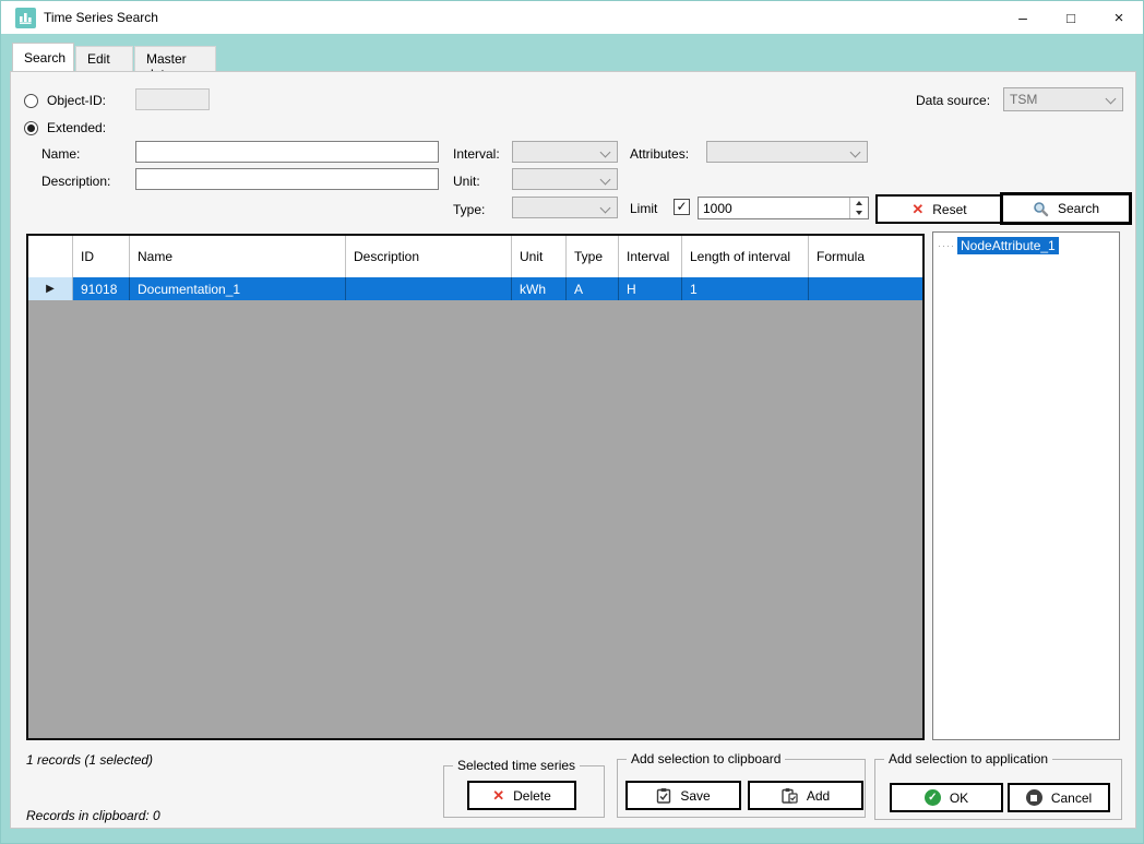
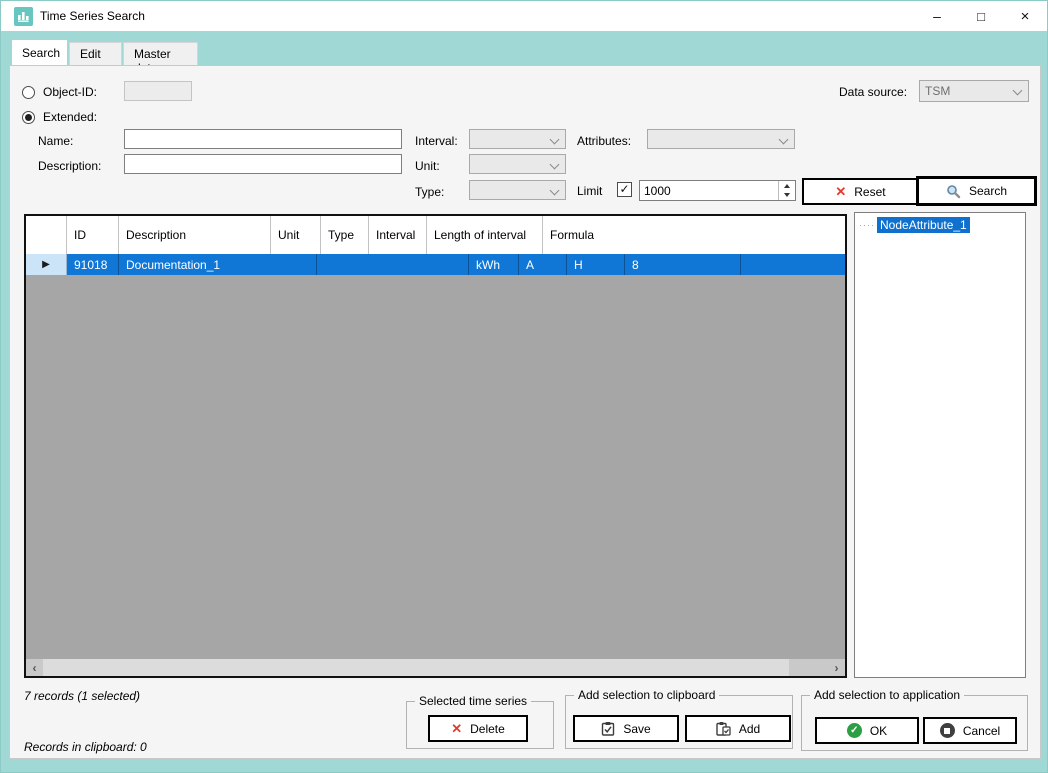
  Time Series Search
  –
  □
  ×
  Search
  Edit
  Object-ID:
  Data source:
  TSM
  Extended:
  Name:
  Interval:
  Attributes:
  Description:
  Unit:
  Type:
  Limit
  ✓
  1000
  ✕
  Reset
  Search
  ID
- Name
  Description
  Unit
  Type
  Interval
  Length of interval
  Formula
  ▶
  91018
  Documentation_1
  kWh
  A
  H
- 1
+ 8
+ ‹
+ ›
  ····
  NodeAttribute_1
- 1 records (1 selected)
+ 7 records (1 selected)
  Records in clipboard: 0
  Selected time series
  ✕
  Delete
  Add selection to clipboard
  Save
  Add
  Add selection to application
  ✓
  OK
  Cancel
